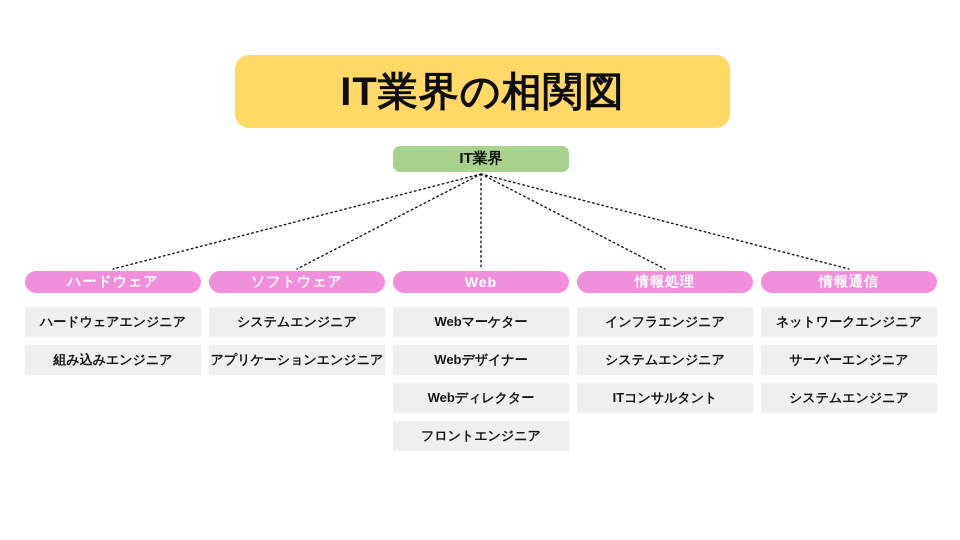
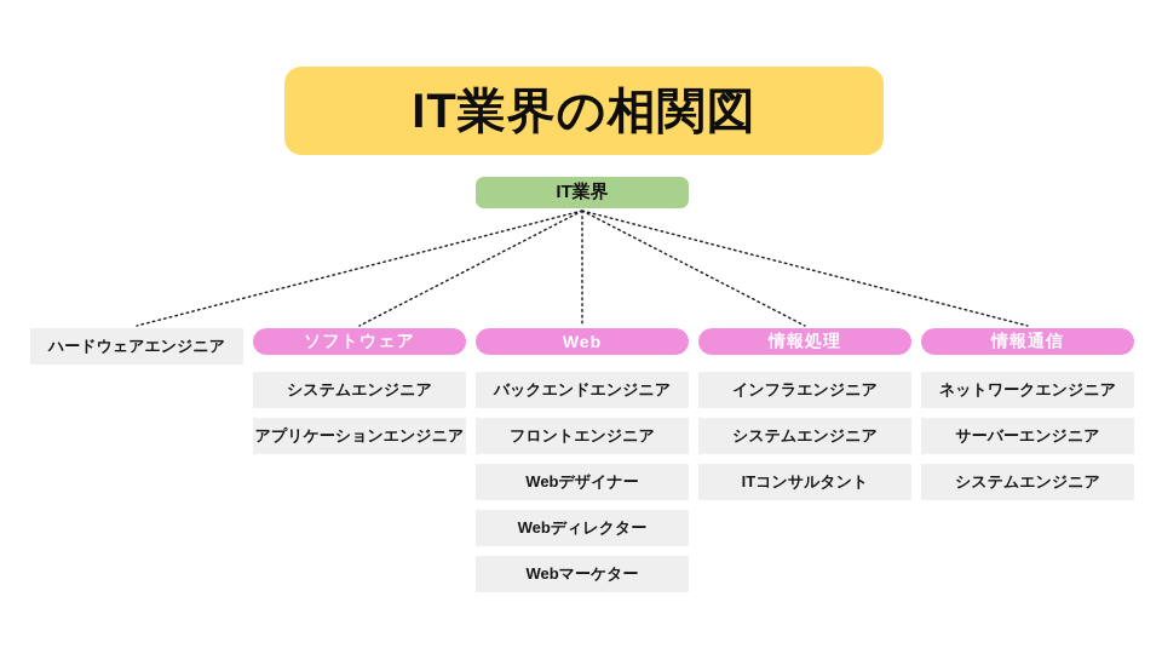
  IT業界の相関図
  IT業界
- ハードウェア
  ハードウェアエンジニア
- 組み込みエンジニア
  ソフトウェア
  システムエンジニア
  アプリケーションエンジニア
  Web
+ バックエンドエンジニア
- Webマーケター
+ フロントエンジニア
  Webデザイナー
  Webディレクター
- フロントエンジニア
+ Webマーケター
  情報処理
  インフラエンジニア
  システムエンジニア
  ITコンサルタント
  情報通信
  ネットワークエンジニア
  サーバーエンジニア
  システムエンジニア
